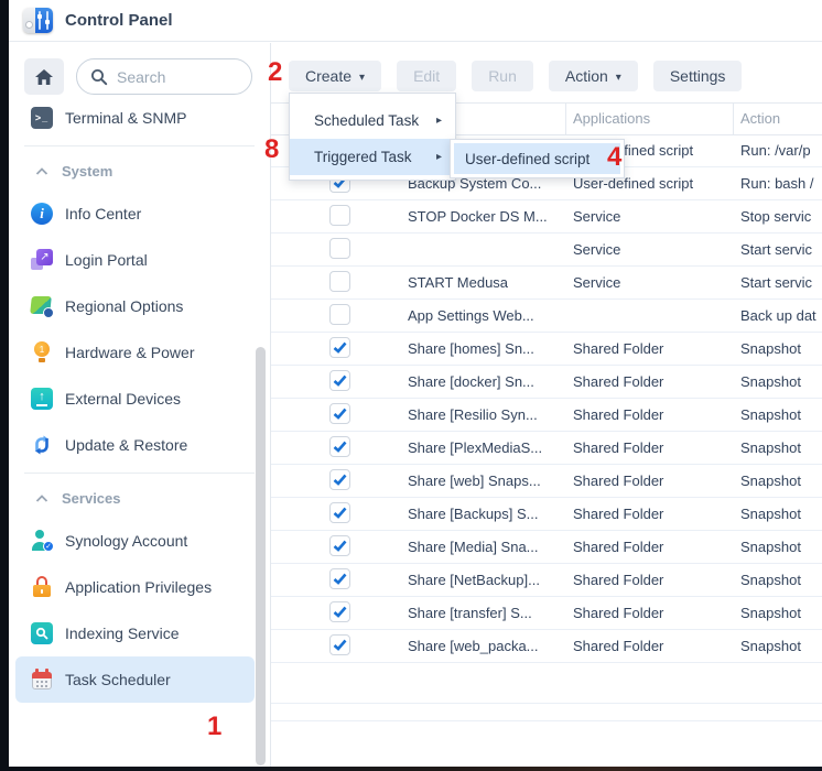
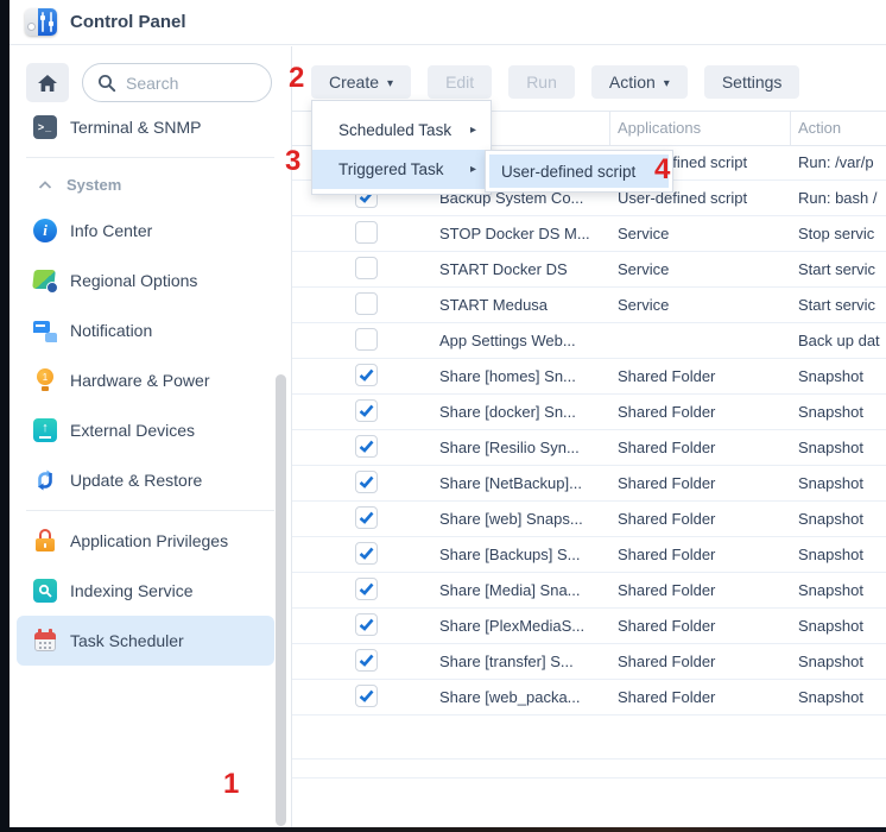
  Control Panel
  Search
  >_
  Terminal & SNMP
  System
  i
  Info Center
- ↗
- Login Portal
  Regional Options
+ Notification
  1
  Hardware & Power
  ↑
  External Devices
  Update & Restore
- Services
- Synology Account
  Application Privileges
  Indexing Service
  Task Scheduler
  Create
  ▾
  Edit
  Run
  Action
  ▾
  Settings
  Applications
  Action
  Run: /var/p
  Backup System Co...
  User-defined script
  Run: bash /
  STOP Docker DS M...
  Service
  Stop servic
+ START Docker DS
  Service
  Start servic
  START Medusa
  Service
  Start servic
  App Settings Web...
  Back up dat
  Share [homes] Sn...
  Shared Folder
  Snapshot
  Share [docker] Sn...
  Shared Folder
  Snapshot
  Share [Resilio Syn...
  Shared Folder
  Snapshot
- Share [PlexMediaS...
+ Share [NetBackup]...
  Shared Folder
  Snapshot
  Share [web] Snaps...
  Shared Folder
  Snapshot
  Share [Backups] S...
  Shared Folder
  Snapshot
  Share [Media] Sna...
  Shared Folder
  Snapshot
- Share [NetBackup]...
+ Share [PlexMediaS...
  Shared Folder
  Snapshot
  Share [transfer] S...
  Shared Folder
  Snapshot
  Share [web_packa...
  Shared Folder
  Snapshot
  Scheduled Task
  ▸
  Triggered Task
  ▸
  User-defined script
  1
  2
- 8
+ 3
  4
